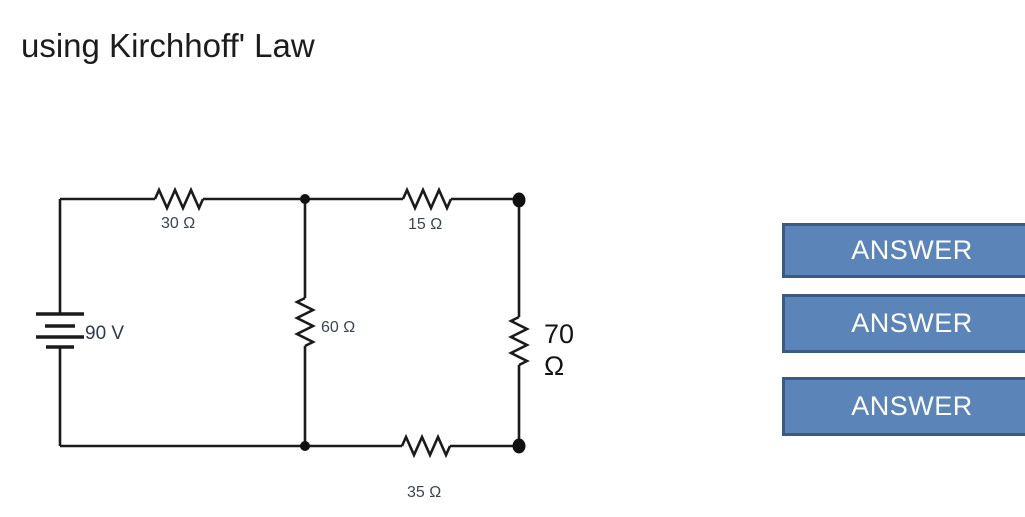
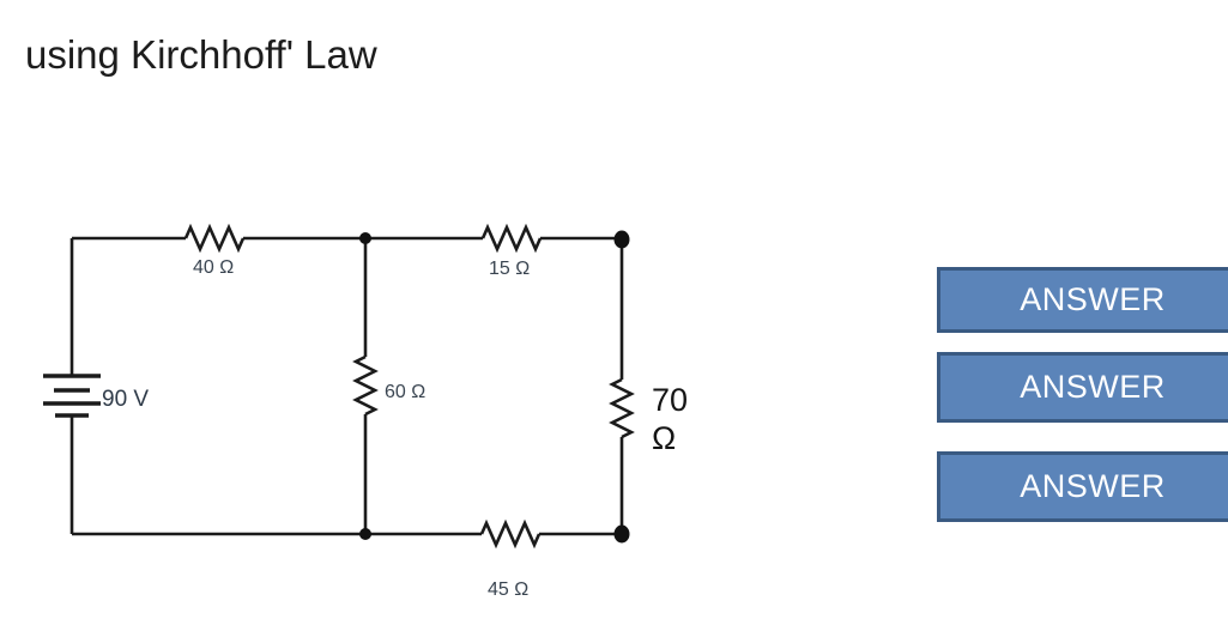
  using Kirchhoff' Law
  90 V
- 30 Ω
+ 40 Ω
  15 Ω
  60 Ω
- 35 Ω
+ 45 Ω
  70
  Ω
  ANSWER
  ANSWER
  ANSWER
